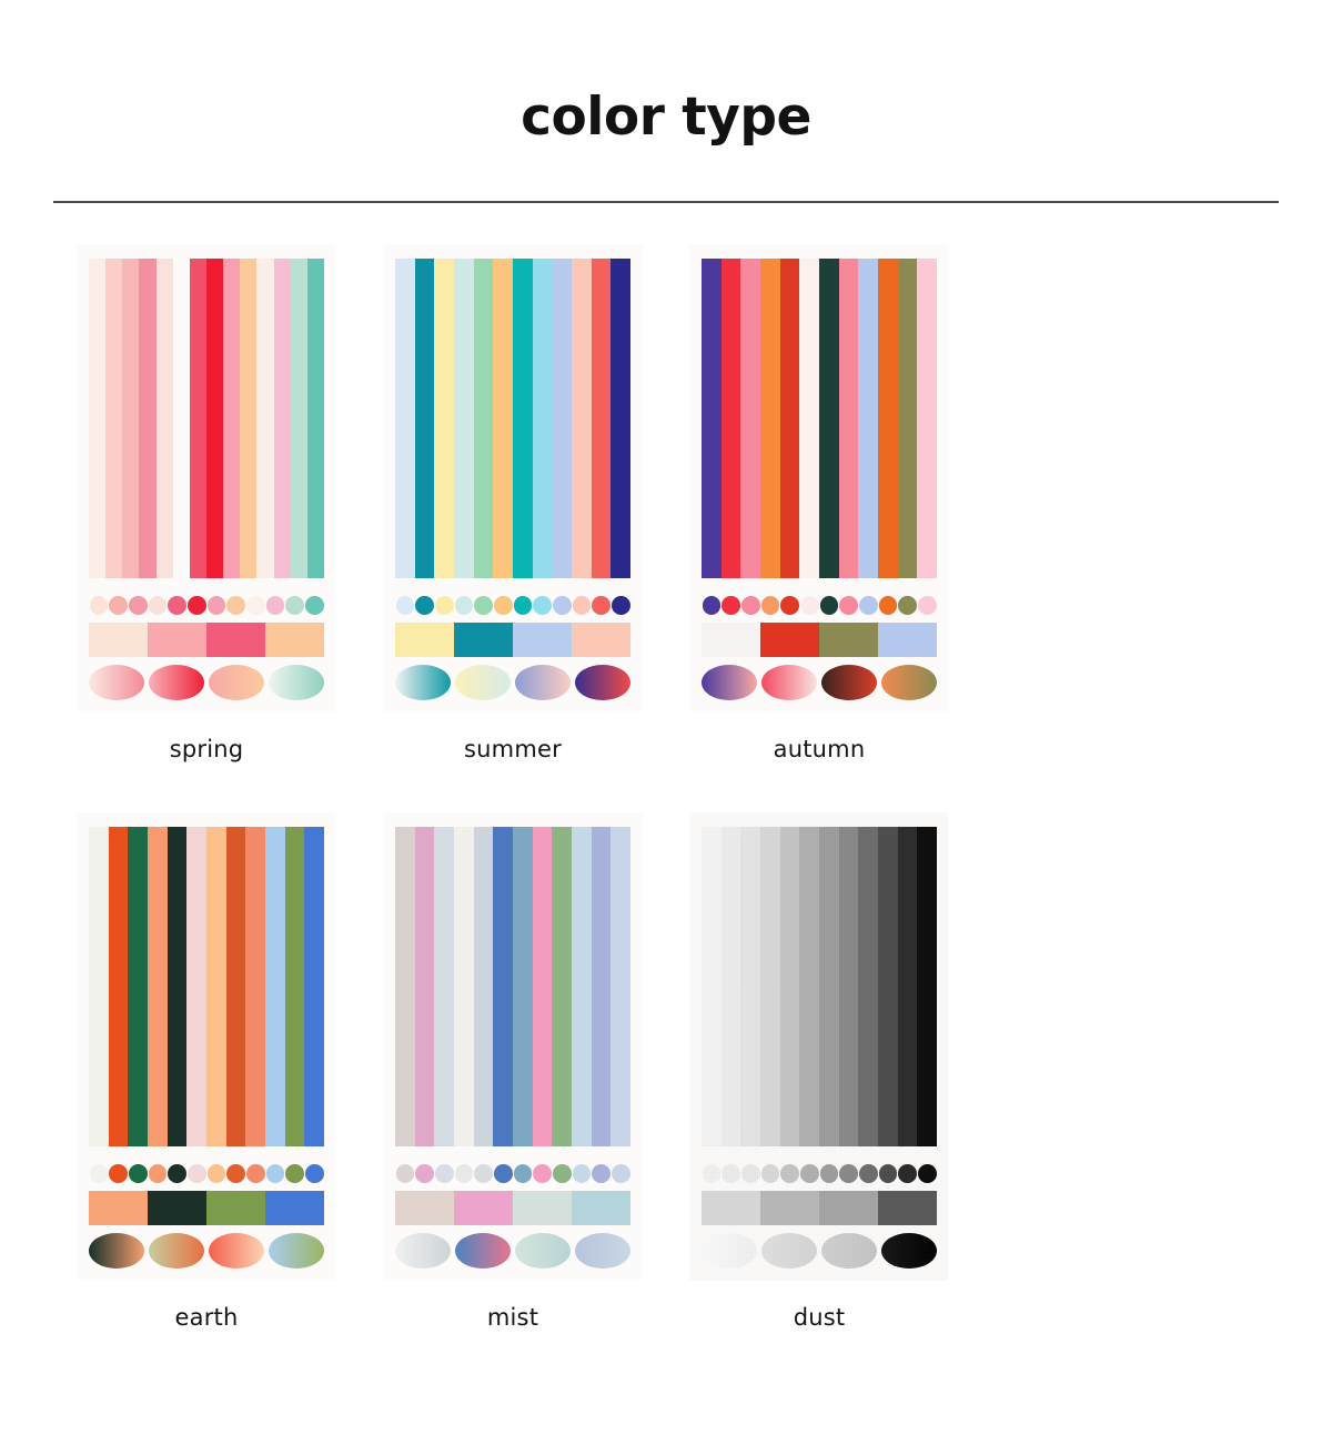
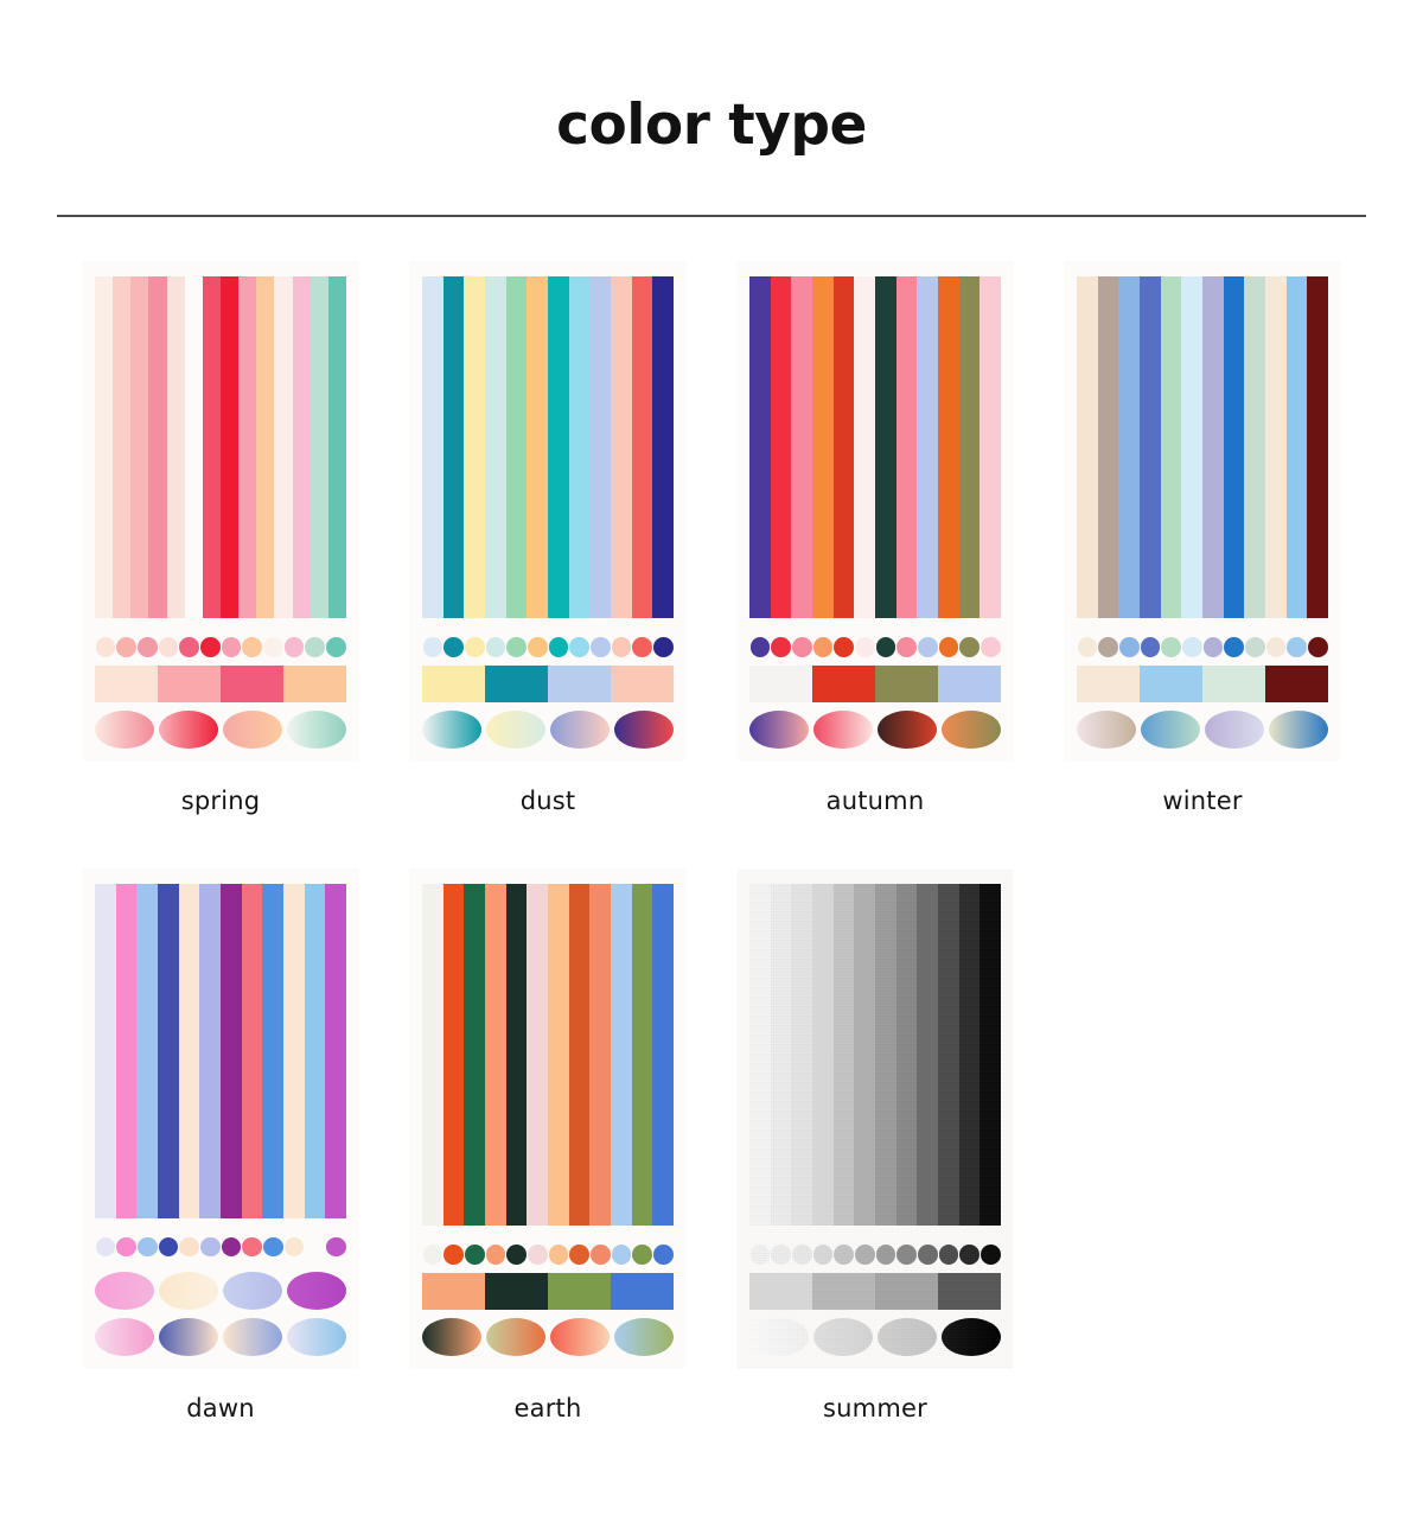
  color type
  spring
- summer
+ dust
  autumn
+ winter
+ dawn
  earth
- mist
- dust
+ summer
